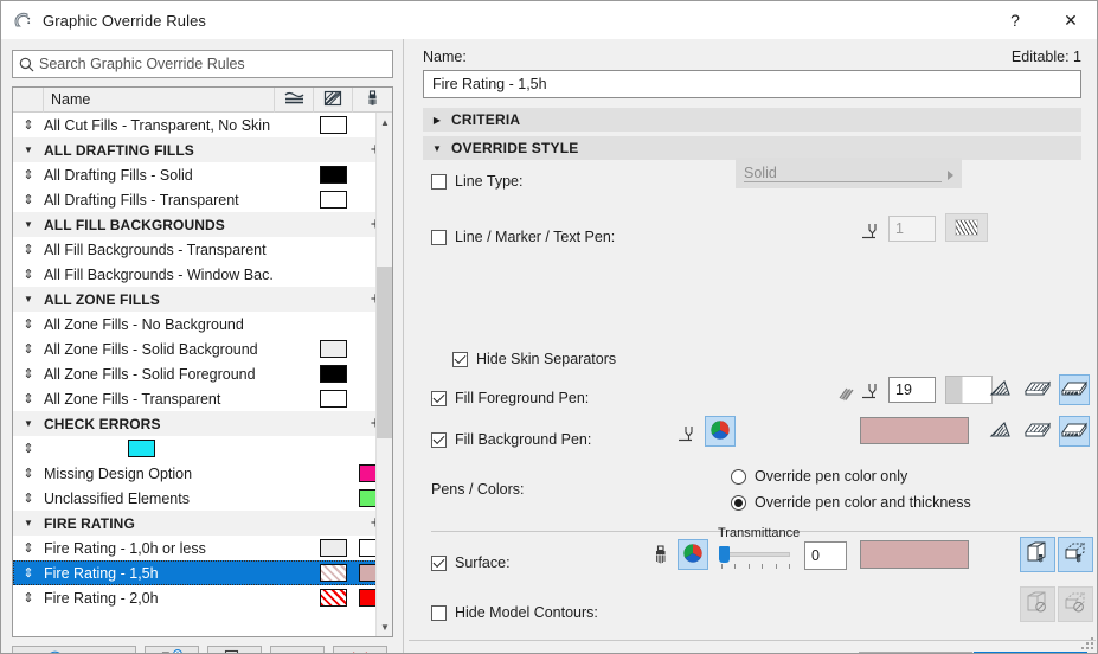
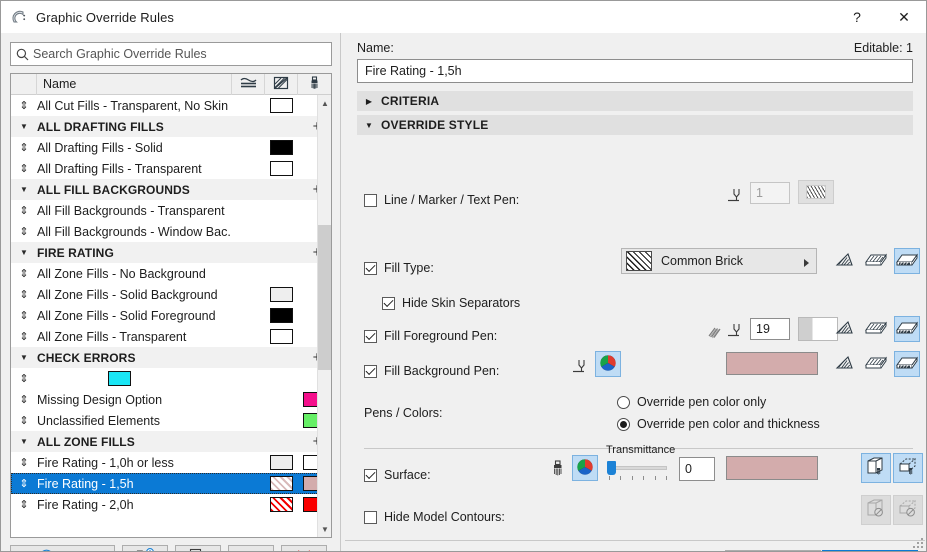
  Graphic Override Rules
  ?
  ✕
  Search Graphic Override Rules
  Name
  ⇕
  All Cut Fills - Transparent, No Skin
  ▼
  ALL DRAFTING FILLS
  ⇕
  All Drafting Fills - Solid
  ⇕
  All Drafting Fills - Transparent
  ▼
  ALL FILL BACKGROUNDS
  ⇕
  All Fill Backgrounds - Transparent
  ⇕
  All Fill Backgrounds - Window Bac.
  ▼
- ALL ZONE FILLS
+ FIRE RATING
  ⇕
  All Zone Fills - No Background
  ⇕
  All Zone Fills - Solid Background
  ⇕
  All Zone Fills - Solid Foreground
  ⇕
  All Zone Fills - Transparent
  ▼
  CHECK ERRORS
  ⇕
  ⇕
  Missing Design Option
  ⇕
  Unclassified Elements
  ▼
- FIRE RATING
+ ALL ZONE FILLS
  ⇕
  Fire Rating - 1,0h or less
  ⇕
  Fire Rating - 1,5h
  ⇕
  Fire Rating - 2,0h
  ▲
  ▼
  Name:
  Editable: 1
  Fire Rating - 1,5h
  ▶
  CRITERIA
  ▼
  OVERRIDE STYLE
- Line Type:
- Solid
  Line / Marker / Text Pen:
  1
+ Fill Type:
+ Common Brick
  Hide Skin Separators
  Fill Foreground Pen:
  19
  Fill Background Pen:
  Pens / Colors:
  Override pen color only
  Override pen color and thickness
  Surface:
  Transmittance
  0
  Hide Model Contours:
